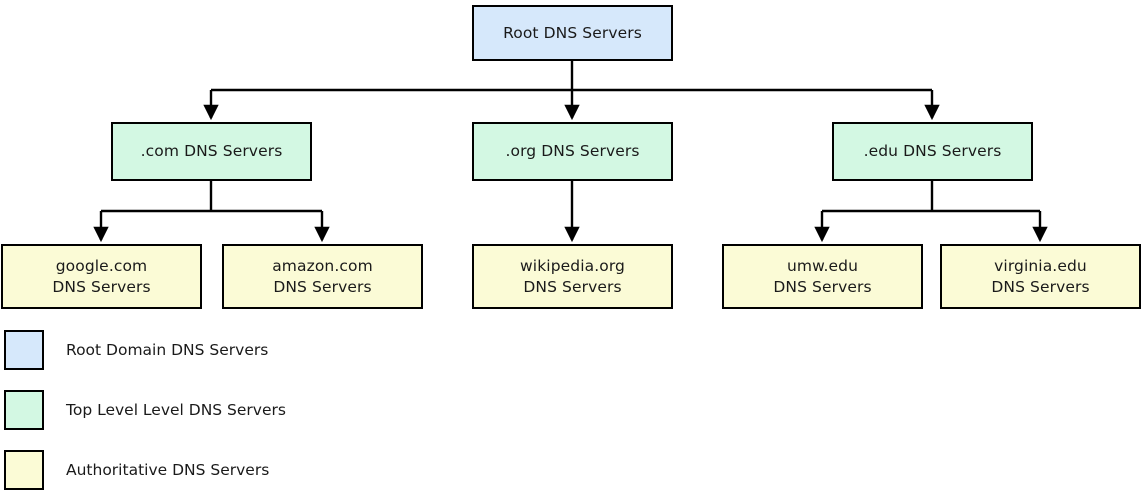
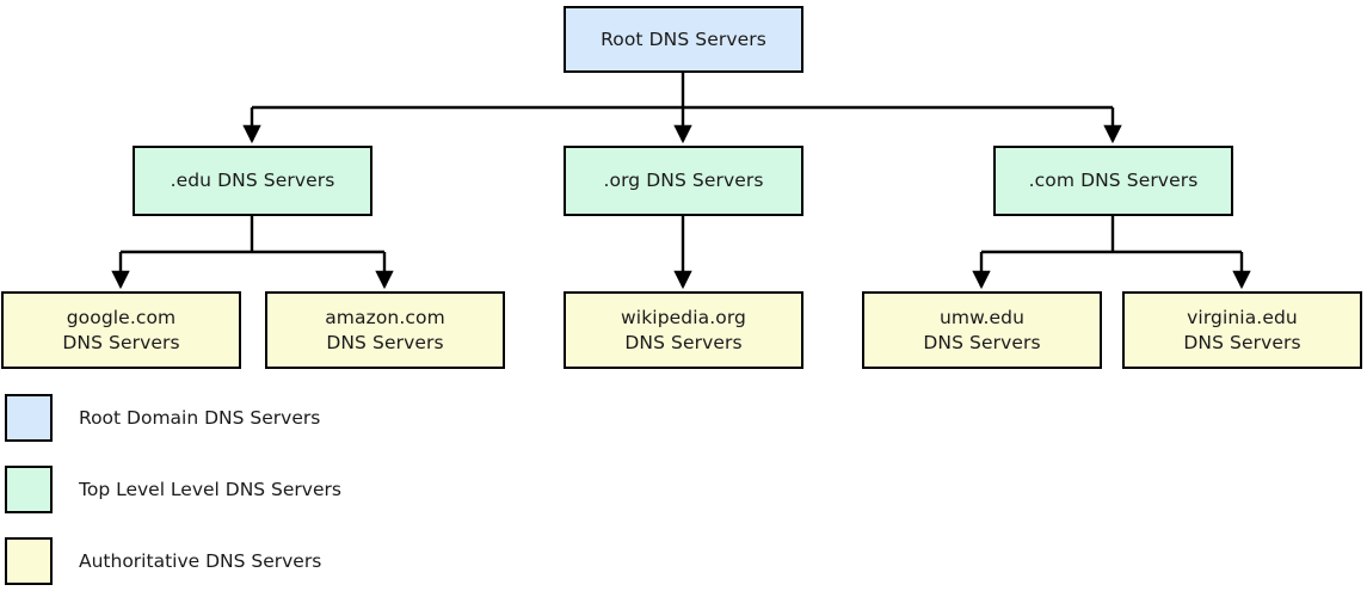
  Root DNS Servers
- .com DNS Servers
+ .edu DNS Servers
  .org DNS Servers
- .edu DNS Servers
+ .com DNS Servers
  google.com
  DNS Servers
  amazon.com
  DNS Servers
  wikipedia.org
  DNS Servers
  umw.edu
  DNS Servers
  virginia.edu
  DNS Servers
  Root Domain DNS Servers
  Top Level Level DNS Servers
  Authoritative DNS Servers
